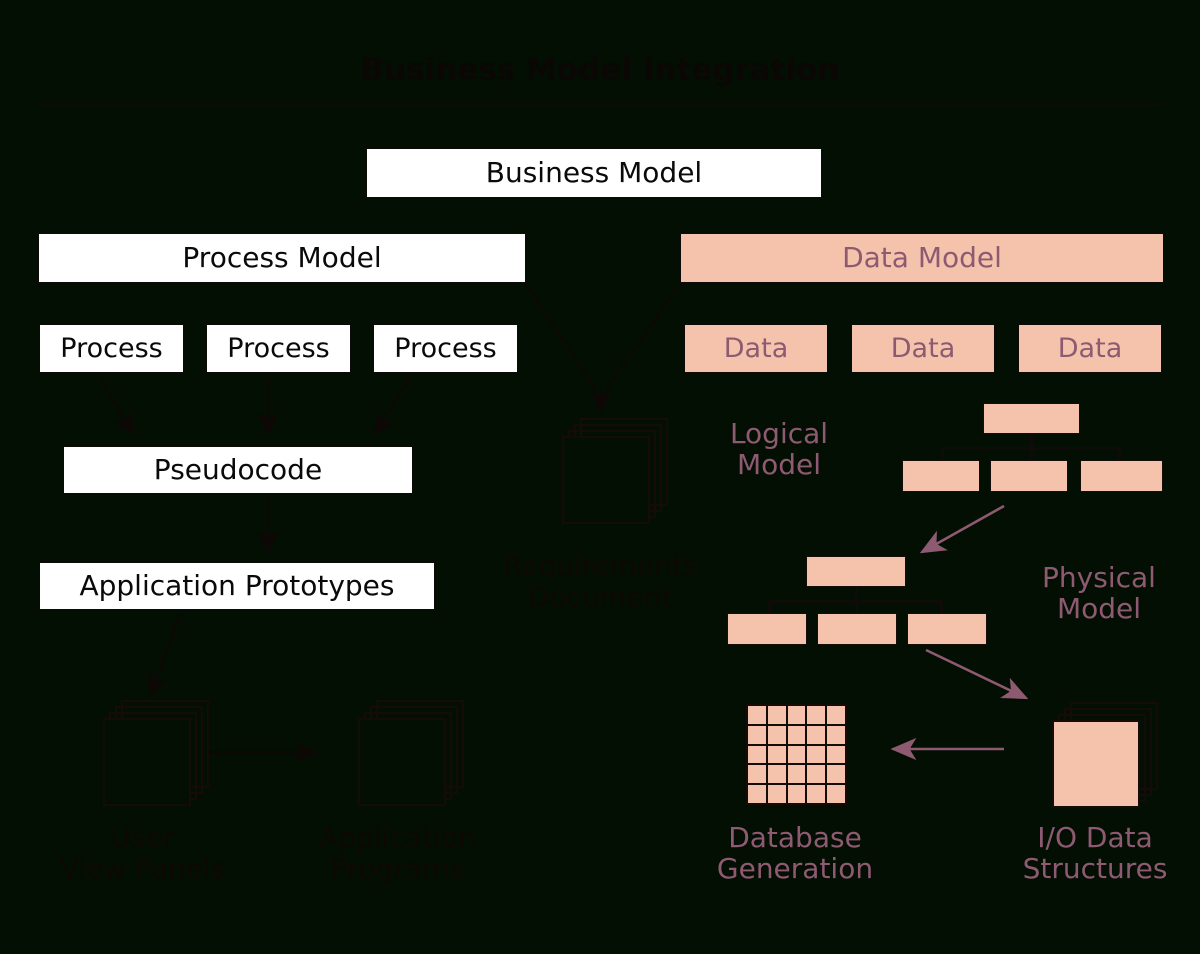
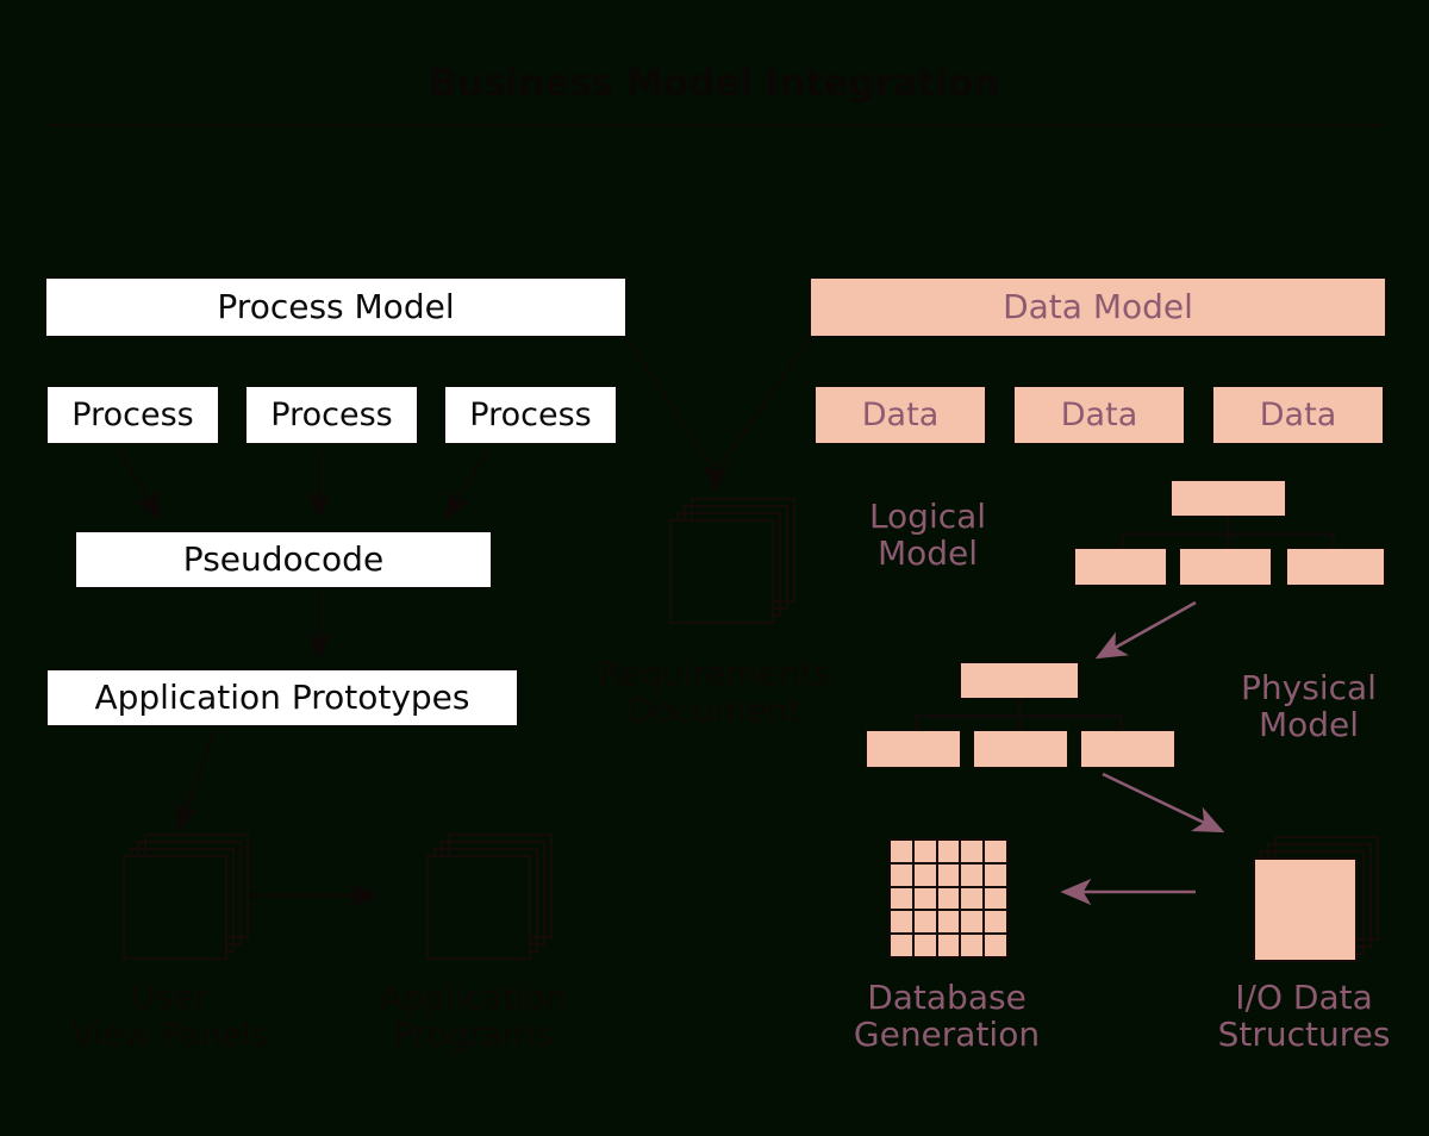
- Business Model
  Process Model
  Data Model
  Process
  Process
  Process
  Data
  Data
  Data
  Pseudocode
  Application Prototypes
  Logical
  Model
  Physical
  Model
  Database
  Generation
  I/O Data
  Structures
